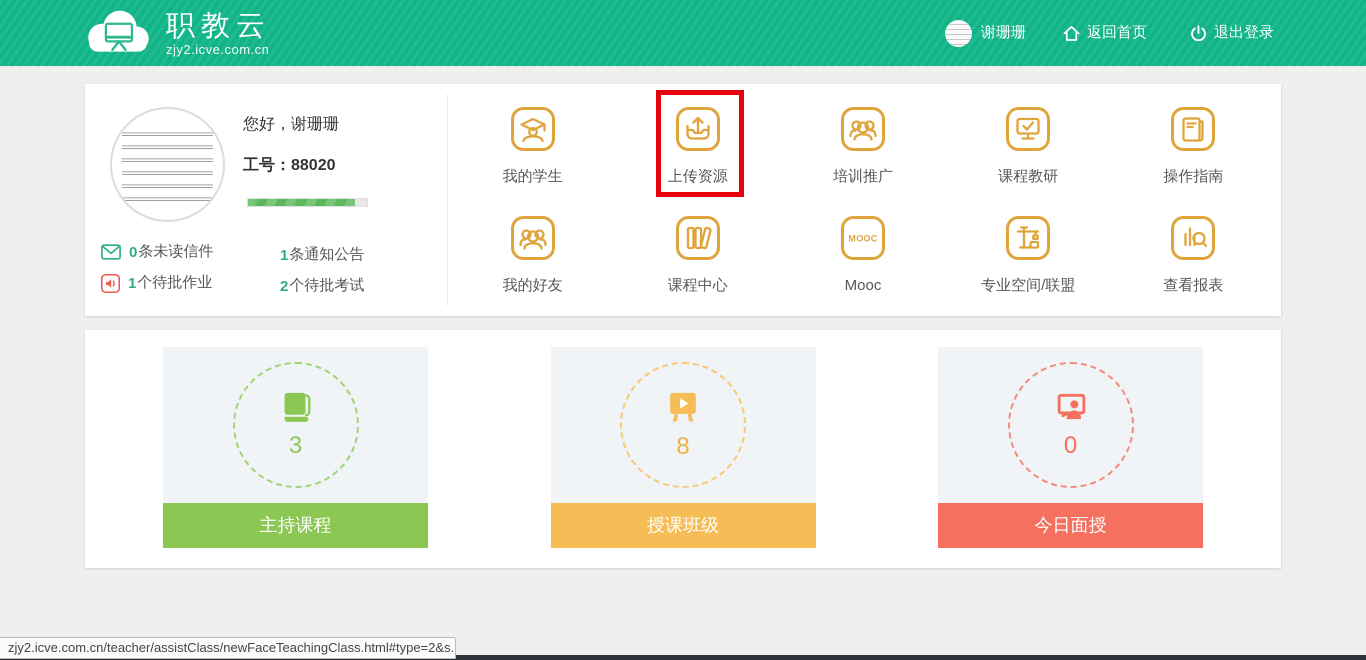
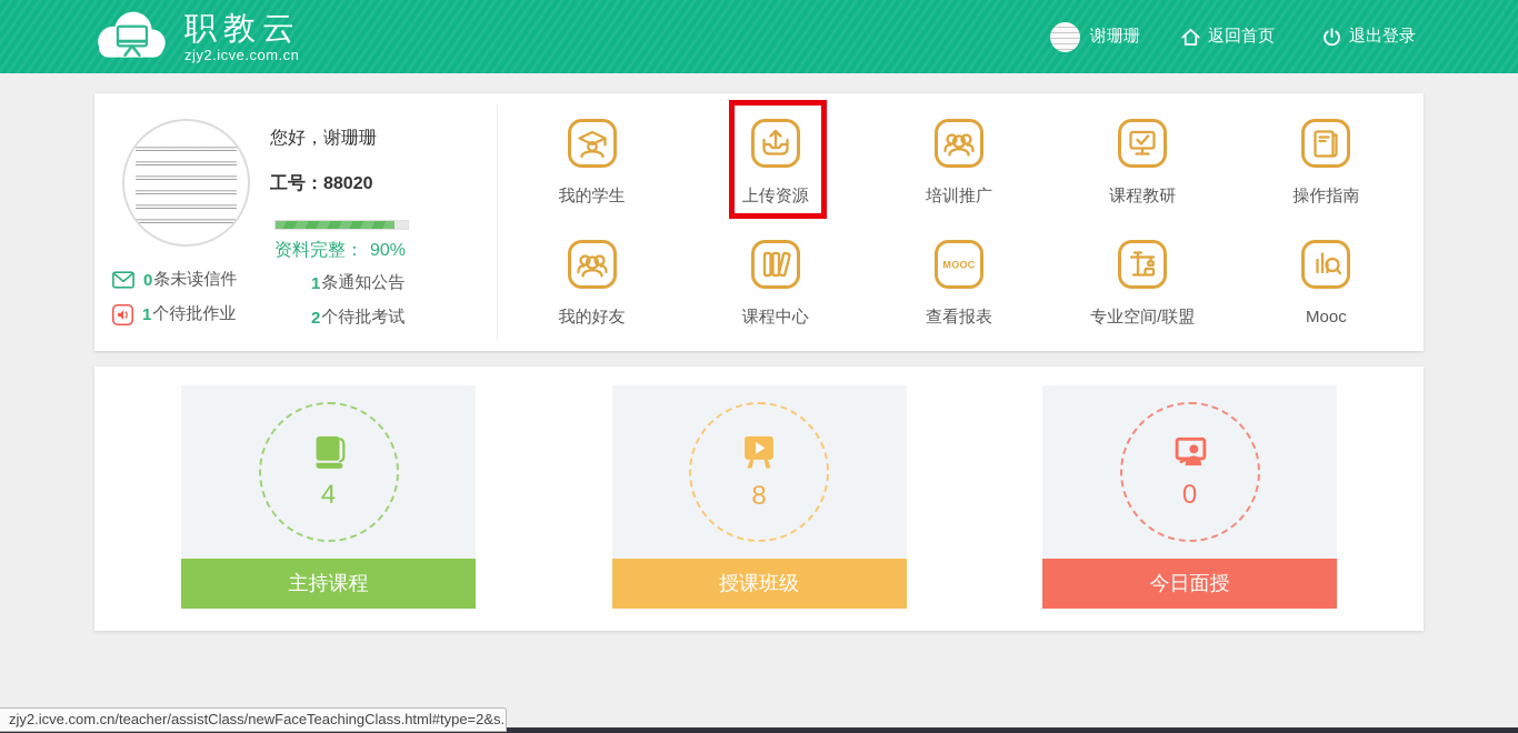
  职教云
  zjy2.icve.com.cn
  谢珊珊
  返回首页
  退出登录
  您好，谢珊珊
  工号：88020
+ 资料完整： 90%
  0
  条未读信件
  1
  个待批作业
  1
  条通知公告
  2
  个待批考试
  我的学生
  上传资源
  培训推广
  课程教研
  操作指南
  我的好友
  课程中心
  MOOC
- Mooc
+ 查看报表
  专业空间/联盟
- 查看报表
+ Mooc
- 3
+ 4
  主持课程
  8
  授课班级
  0
  今日面授
  zjy2.icve.com.cn/teacher/assistClass/newFaceTeachingClass.html#type=2&s.
